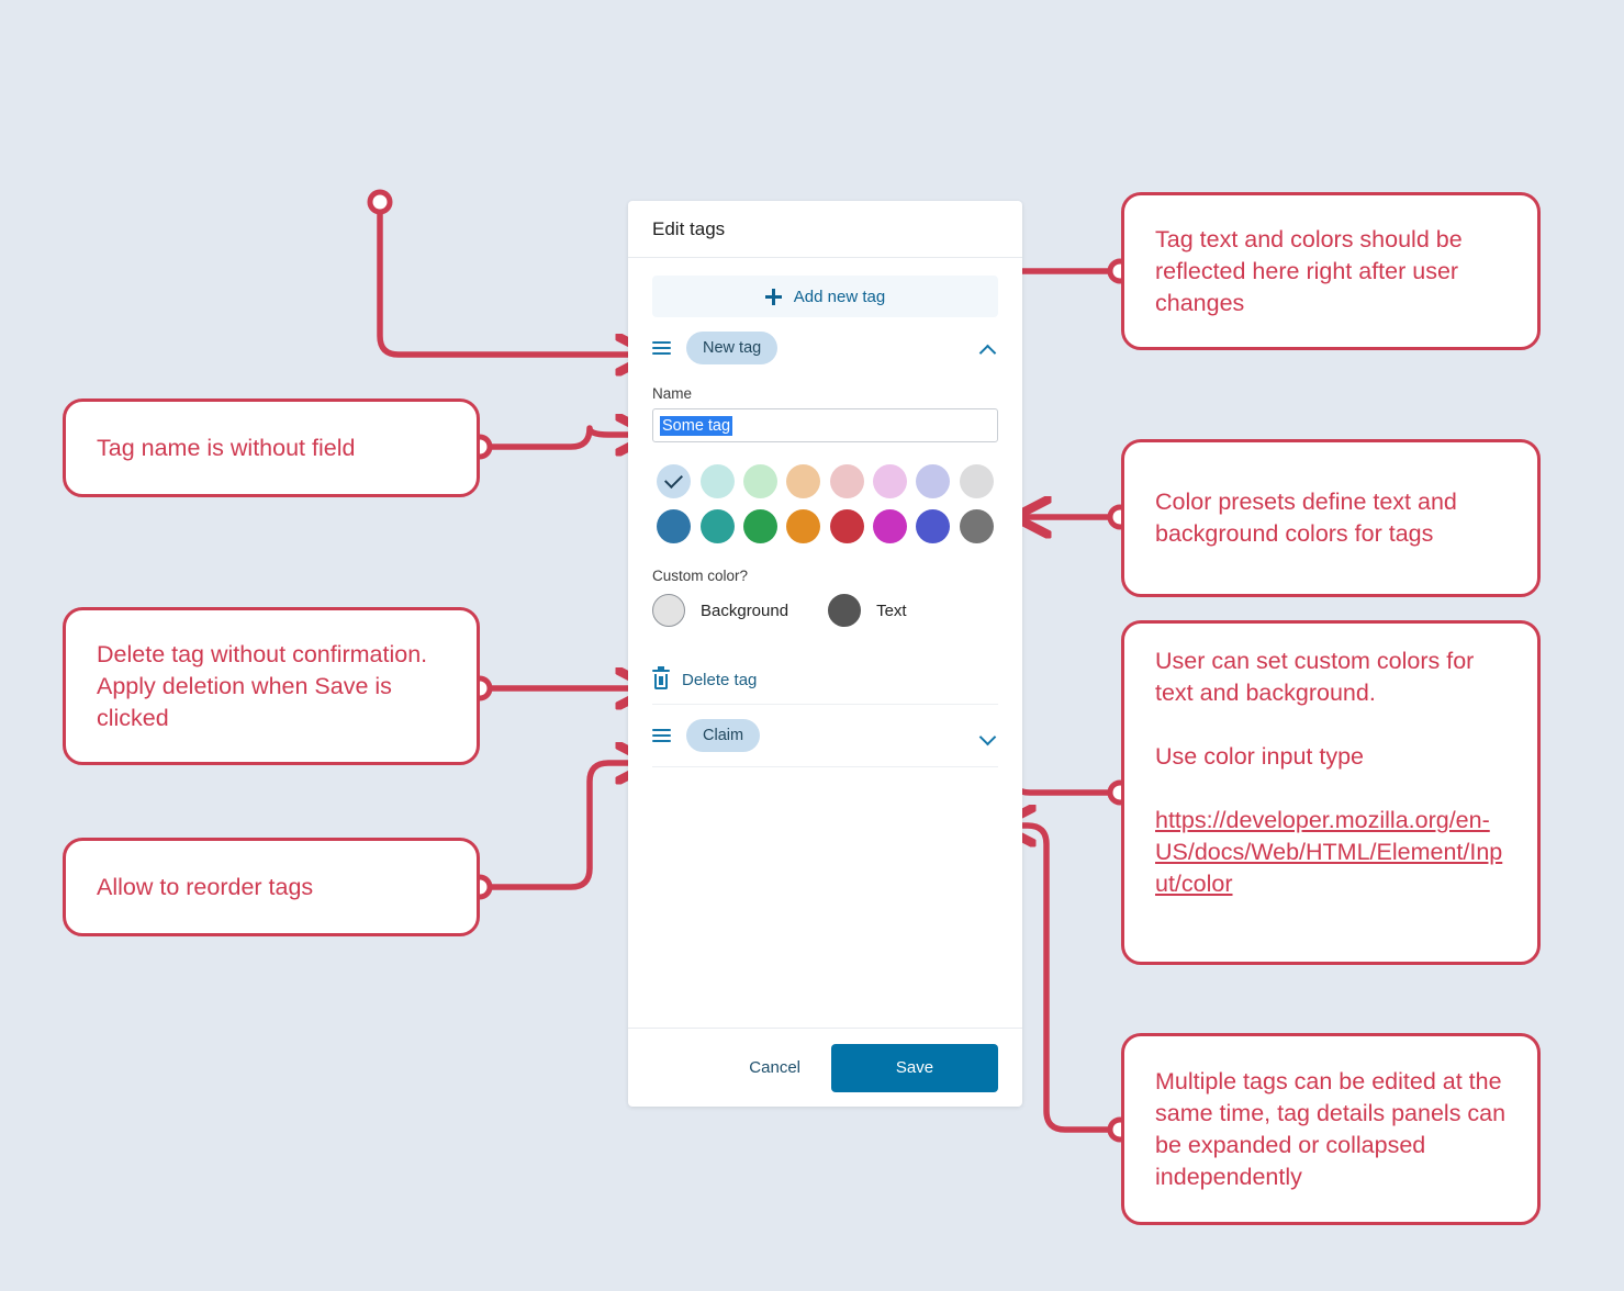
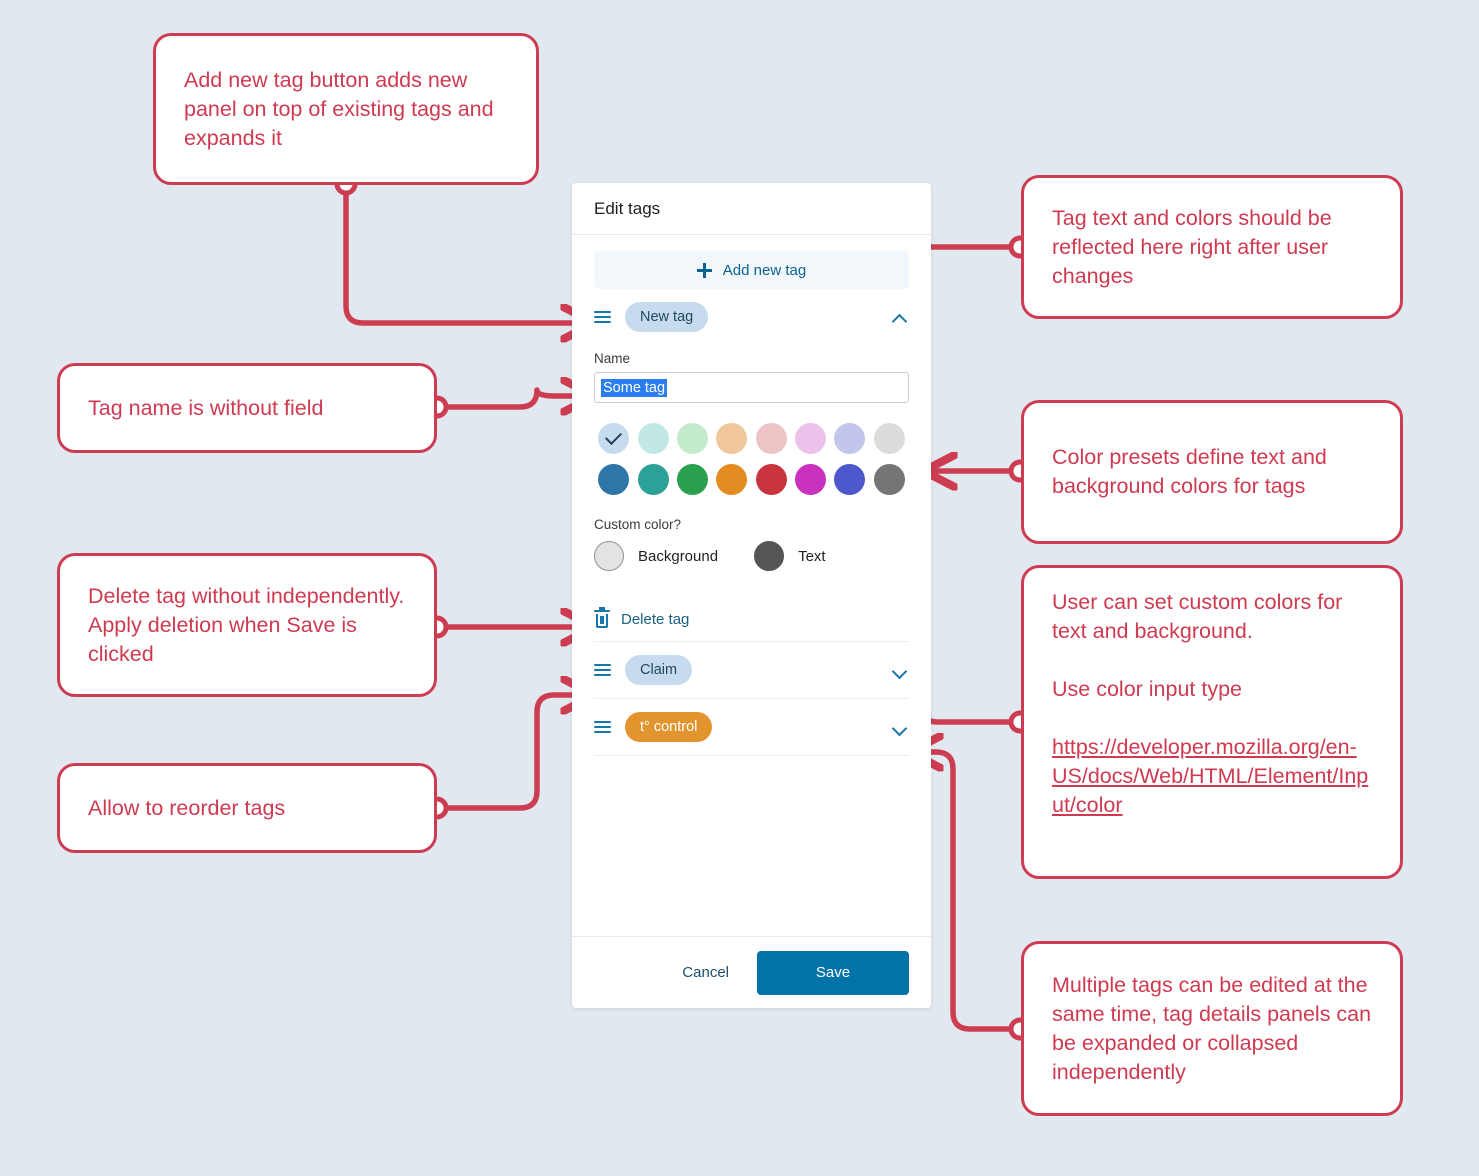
+ Add new tag button adds new panel on top of existing tags and expands it
  Tag name is without field
- Delete tag without confirmation. Apply deletion when Save is clicked
+ Delete tag without independently. Apply deletion when Save is clicked
  Allow to reorder tags
  Tag text and colors should be reflected here right after user changes
  Color presets define text and background colors for tags
  User can set custom colors for text and background.
  Use color input type
  https://developer.mozilla.org/en-US/docs/Web/HTML/Element/Input/color
  Multiple tags can be edited at the same time, tag details panels can be expanded or collapsed independently
  Edit tags
  Add new tag
  New tag
  Name
  Some tag
  Custom color?
  Background
  Text
  Delete tag
  Claim
+ t° control
  Cancel
  Save
